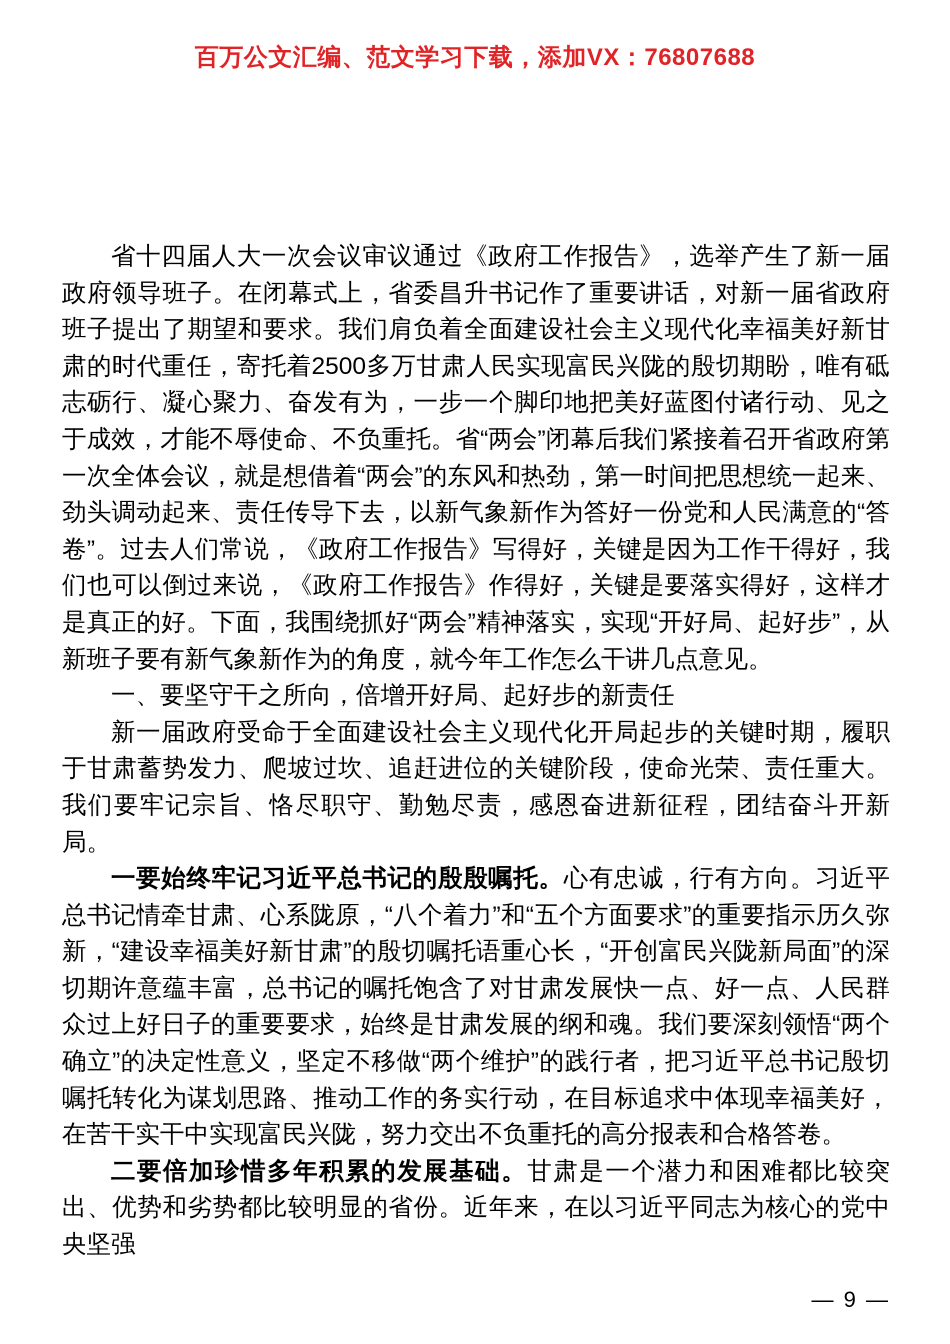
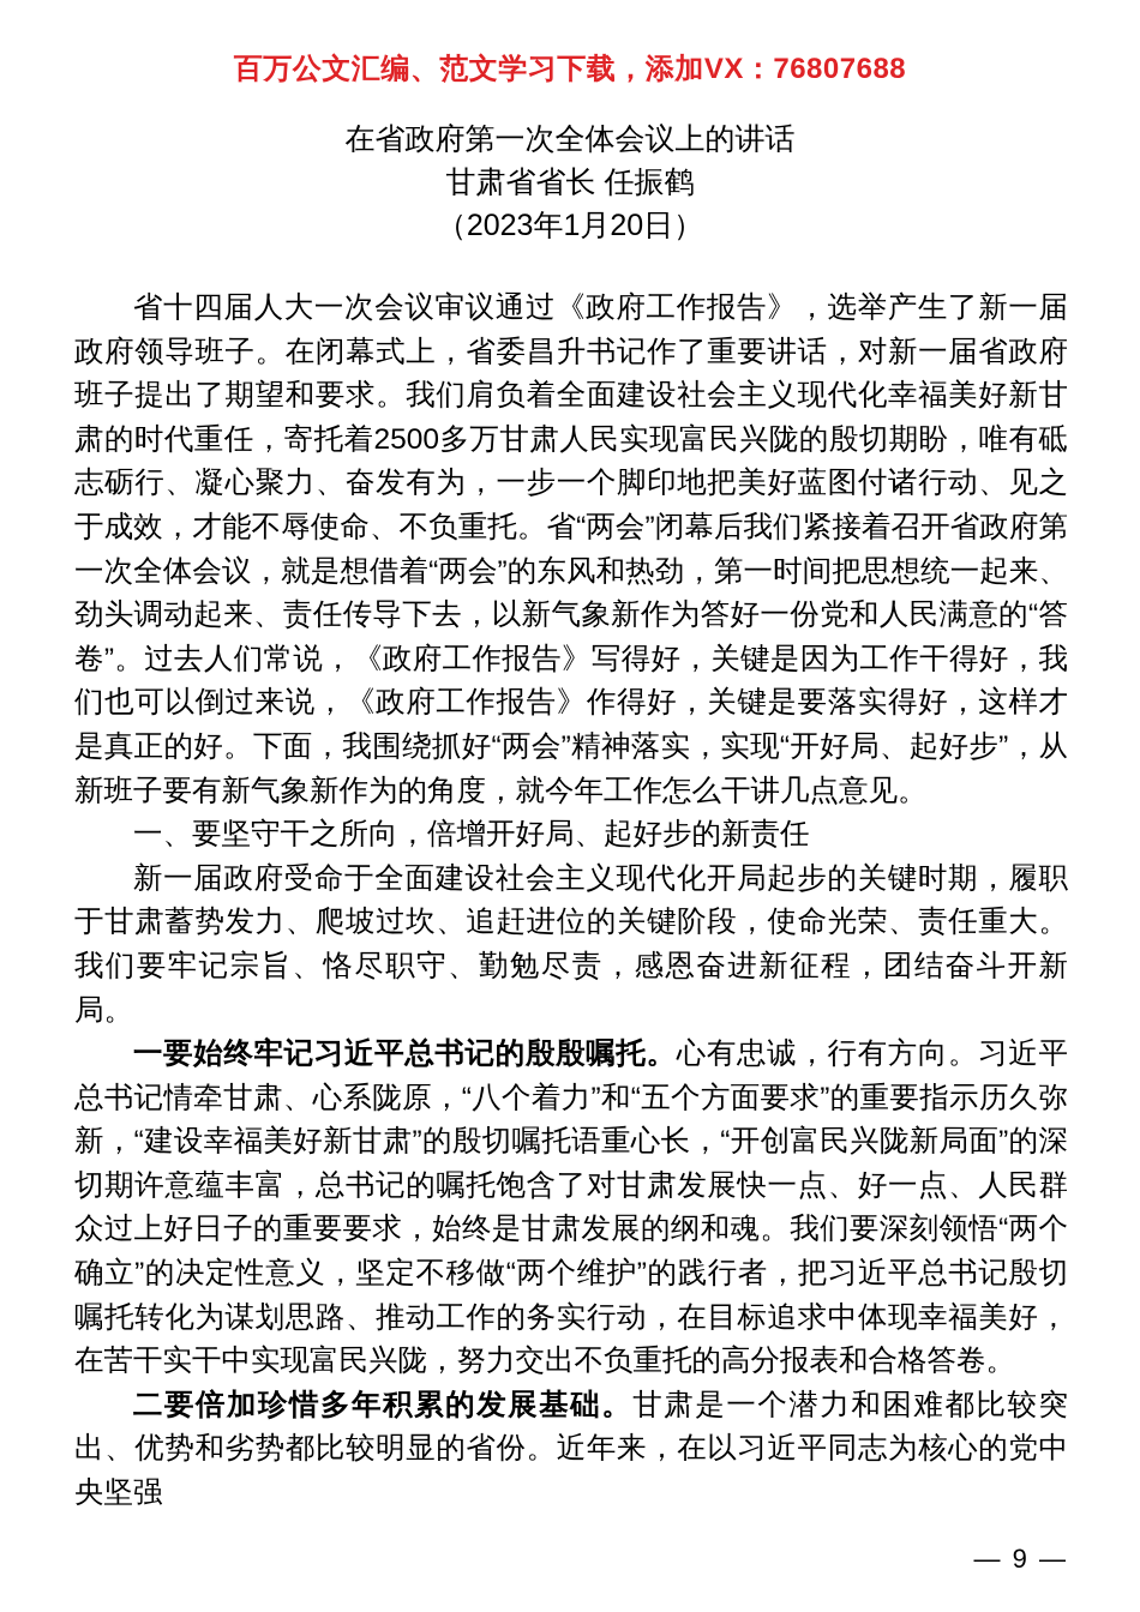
  百万公文汇编、范文学习下载，添加VX：76807688
+ 在省政府第一次全体会议上的讲话
+ 甘肃省省长 任振鹤
+ （2023年1月20日）
  省十四届人大一次会议审议通过《政府工作报告》，选举产生了新一届政府领导班子。在闭幕式上，省委昌升书记作了重要讲话，对新一届省政府班子提出了期望和要求。我们肩负着全面建设社会主义现代化幸福美好新甘肃的时代重任，寄托着2500多万甘肃人民实现富民兴陇的殷切期盼，唯有砥志砺行、凝心聚力、奋发有为，一步一个脚印地把美好蓝图付诸行动、见之于成效，才能不辱使命、不负重托。省“两会”闭幕后我们紧接着召开省政府第一次全体会议，就是想借着“两会”的东风和热劲，第一时间把思想统一起来、劲头调动起来、责任传导下去，以新气象新作为答好一份党和人民满意的“答卷”。过去人们常说，《政府工作报告》写得好，关键是因为工作干得好，我们也可以倒过来说，《政府工作报告》作得好，关键是要落实得好，这样才是真正的好。下面，我围绕抓好“两会”精神落实，实现“开好局、起好步”，从新班子要有新气象新作为的角度，就今年工作怎么干讲几点意见。
  一、要坚守干之所向，倍增开好局、起好步的新责任
  新一届政府受命于全面建设社会主义现代化开局起步的关键时期，履职于甘肃蓄势发力、爬坡过坎、追赶进位的关键阶段，使命光荣、责任重大。我们要牢记宗旨、恪尽职守、勤勉尽责，感恩奋进新征程，团结奋斗开新局。
  一要始终牢记习近平总书记的殷殷嘱托。心有忠诚，行有方向。习近平总书记情牵甘肃、心系陇原，“八个着力”和“五个方面要求”的重要指示历久弥新，“建设幸福美好新甘肃”的殷切嘱托语重心长，“开创富民兴陇新局面”的深切期许意蕴丰富，总书记的嘱托饱含了对甘肃发展快一点、好一点、人民群众过上好日子的重要要求，始终是甘肃发展的纲和魂。我们要深刻领悟“两个确立”的决定性意义，坚定不移做“两个维护”的践行者，把习近平总书记殷切嘱托转化为谋划思路、推动工作的务实行动，在目标追求中体现幸福美好，在苦干实干中实现富民兴陇，努力交出不负重托的高分报表和合格答卷。
  二要倍加珍惜多年积累的发展基础。甘肃是一个潜力和困难都比较突出、优势和劣势都比较明显的省份。近年来，在以习近平同志为核心的党中央坚强
  — 9 —
